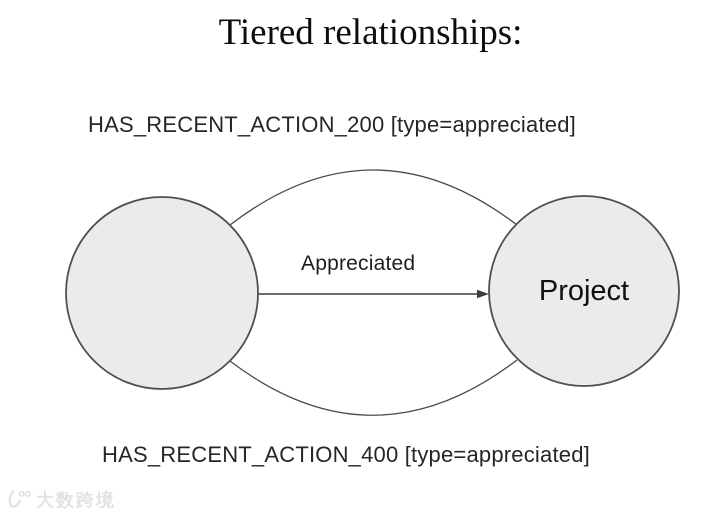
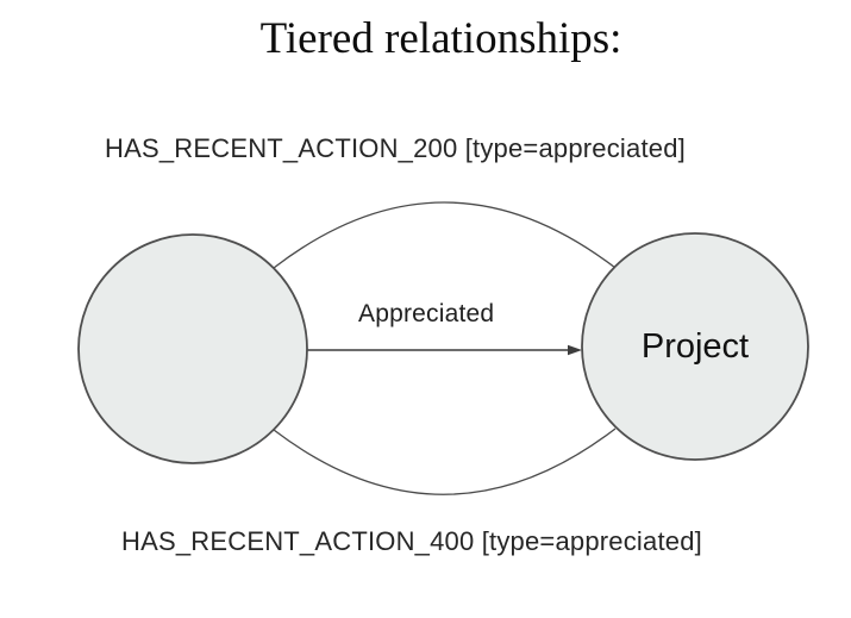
  Tiered relationships:
  HAS_RECENT_ACTION_200 [type=appreciated]
  Project
  Appreciated
  HAS_RECENT_ACTION_400 [type=appreciated]
- 大数跨境
